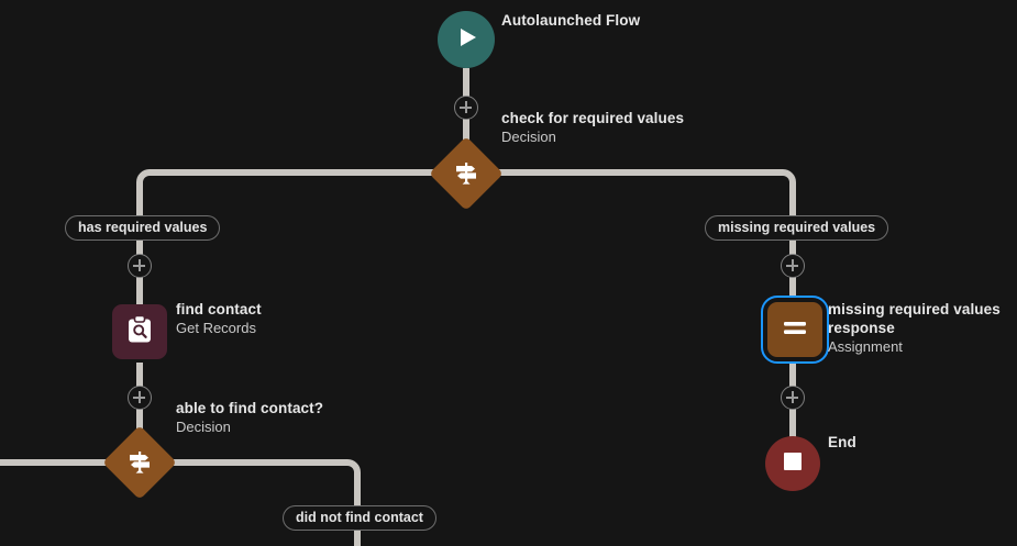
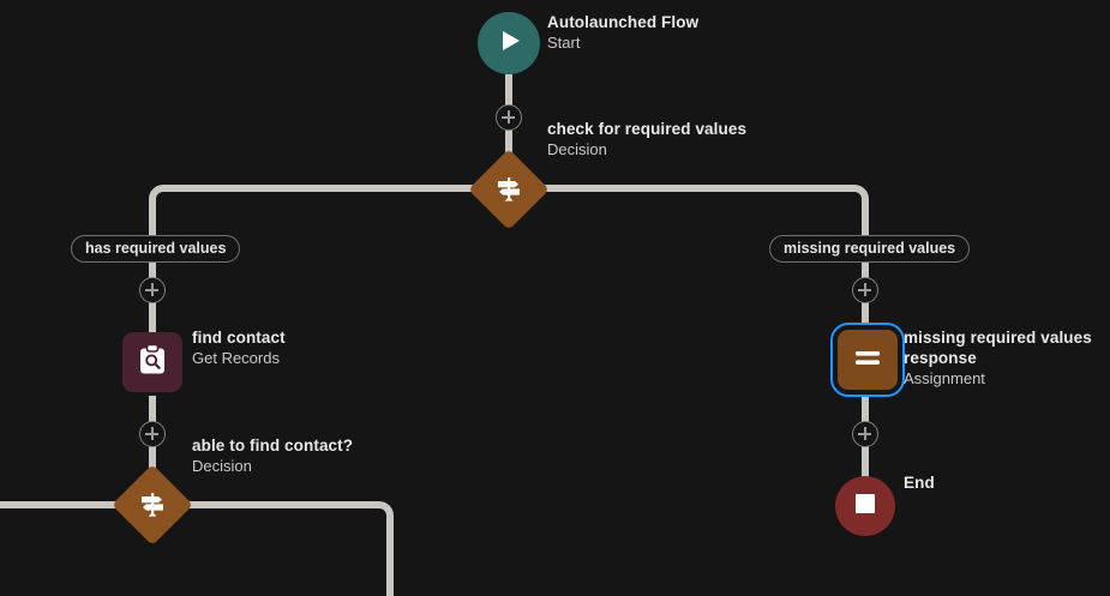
  Autolaunched Flow
+ Start
  check for required values
  Decision
  has required values
  missing required values
  find contact
  Get Records
  able to find contact?
  Decision
- did not find contact
  missing required values response
  Assignment
  End
